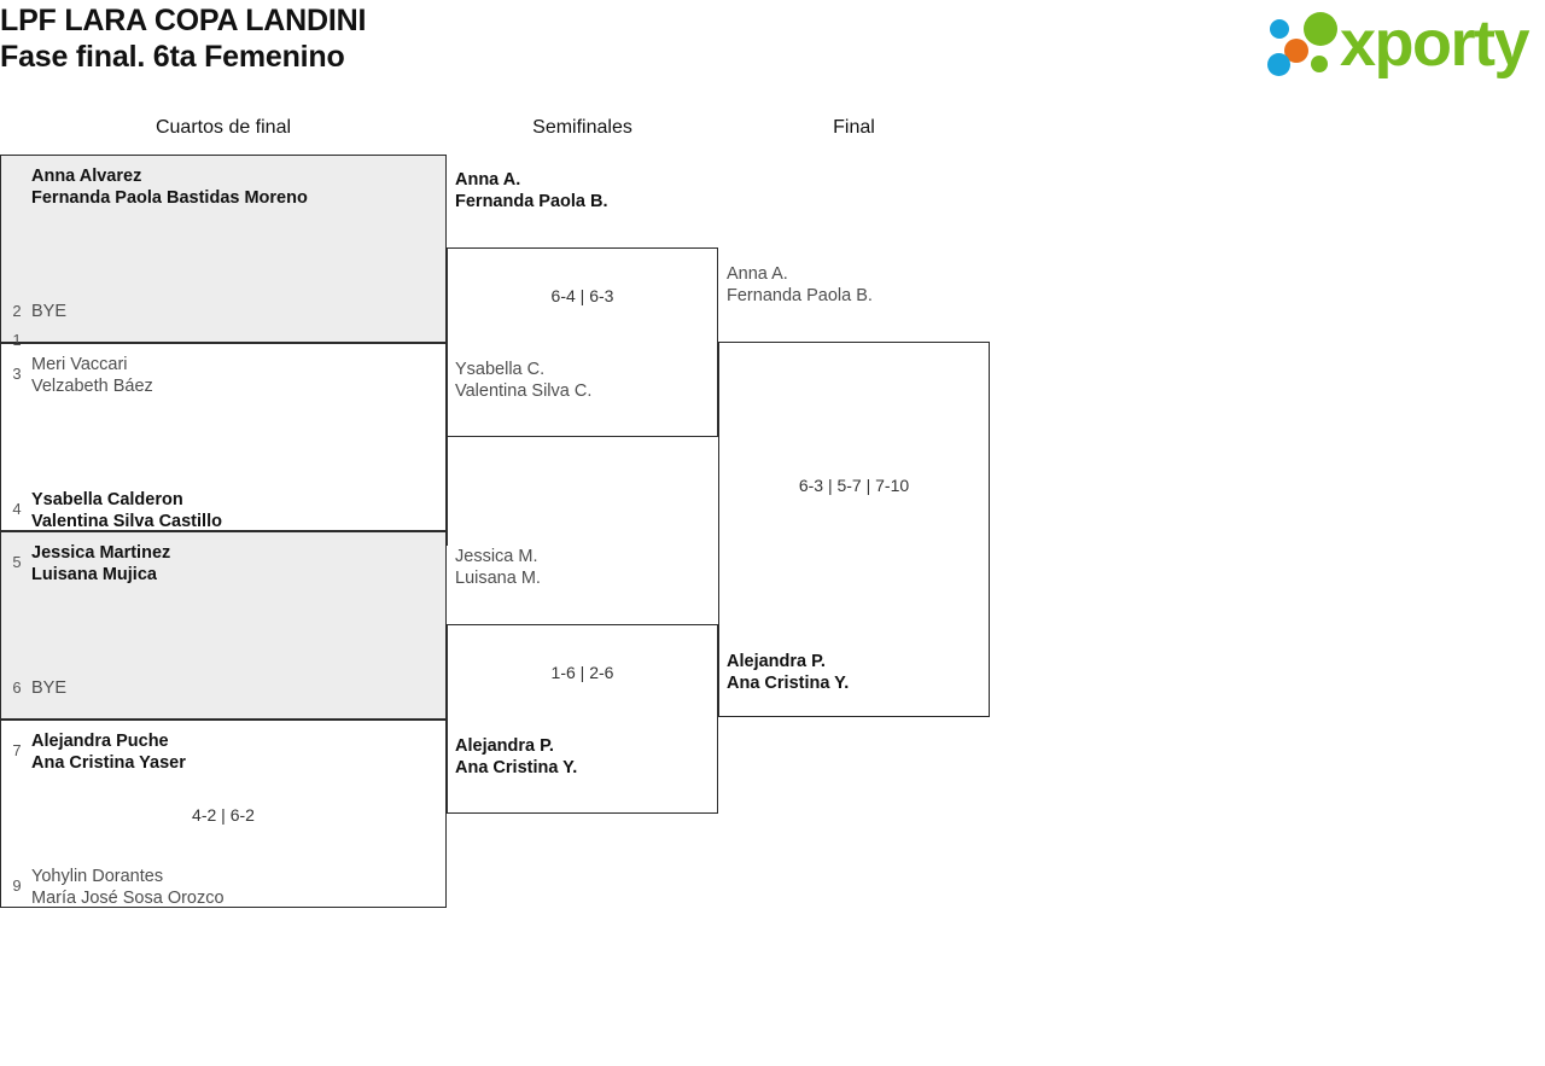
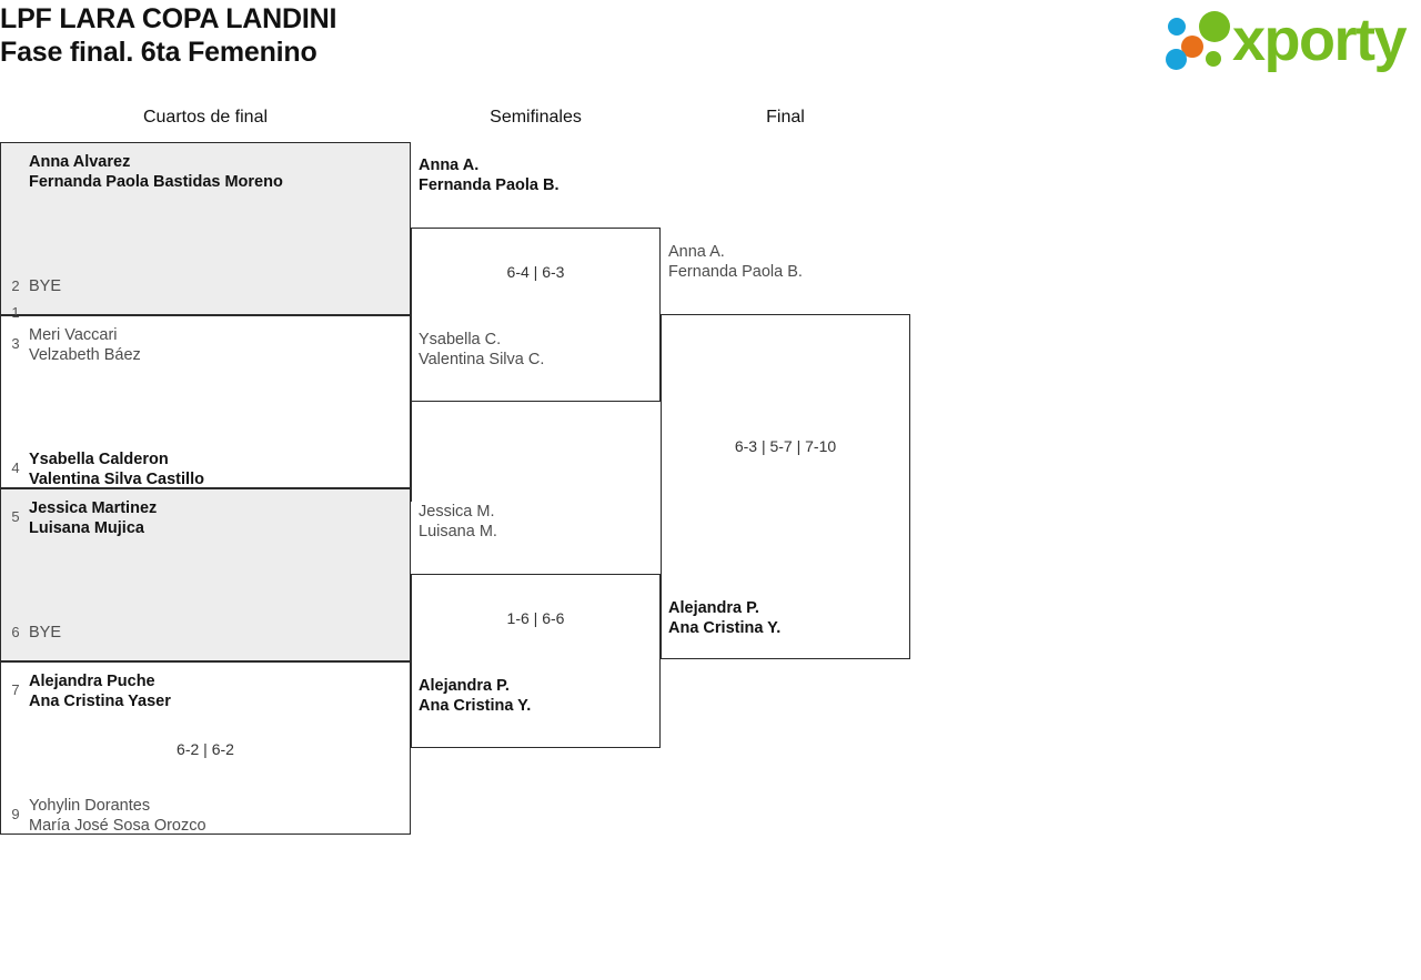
  LPF LARA COPA LANDINI
  Fase final. 6ta Femenino
  xporty
  Cuartos de final
  Semifinales
  Final
  1
  Anna Alvarez
  Fernanda Paola Bastidas Moreno
  2
  BYE
  3
  Meri Vaccari
  Velzabeth Báez
  4
  Ysabella Calderon
  Valentina Silva Castillo
  5
  Jessica Martinez
  Luisana Mujica
  6
  BYE
  7
  Alejandra Puche
  Ana Cristina Yaser
- 4-2 | 6-2
+ 6-2 | 6-2
  9
  Yohylin Dorantes
  María José Sosa Orozco
  Anna A.
  Fernanda Paola B.
  6-4 | 6-3
  Ysabella C.
  Valentina Silva C.
  Jessica M.
  Luisana M.
- 1-6 | 2-6
+ 1-6 | 6-6
  Alejandra P.
  Ana Cristina Y.
  Anna A.
  Fernanda Paola B.
  6-3 | 5-7 | 7-10
  Alejandra P.
  Ana Cristina Y.
